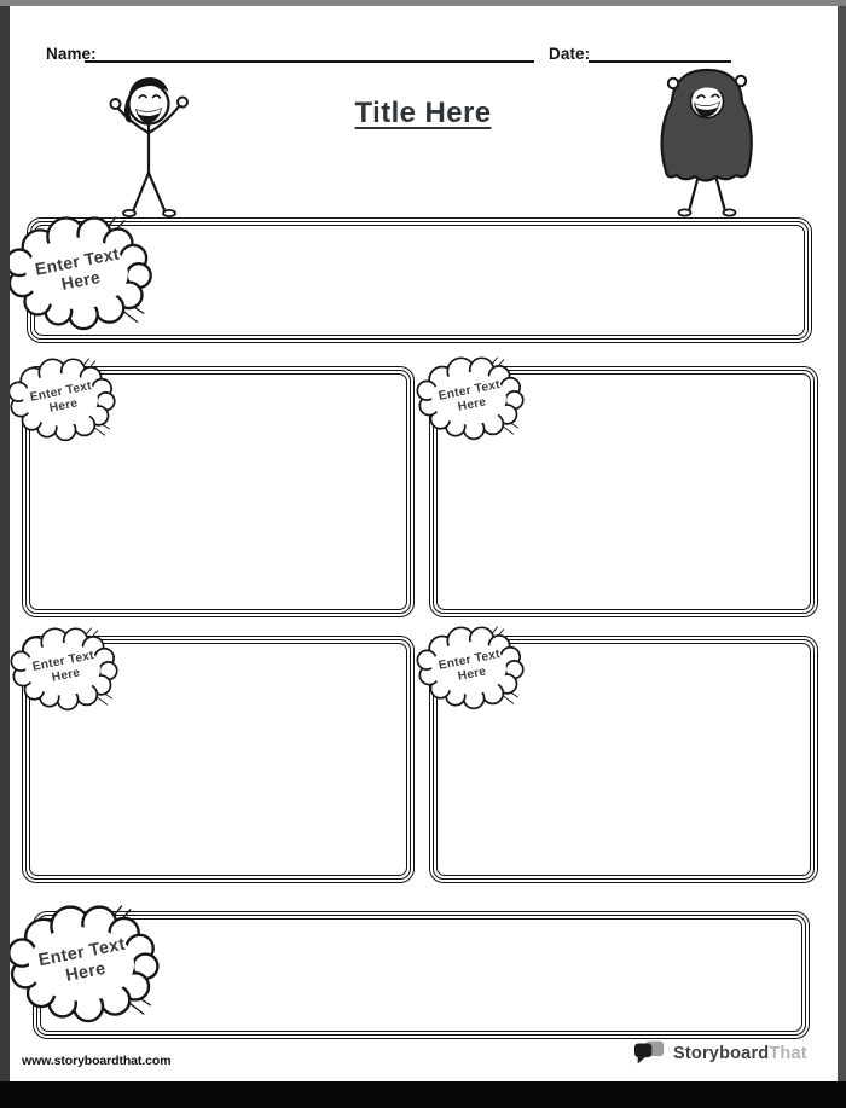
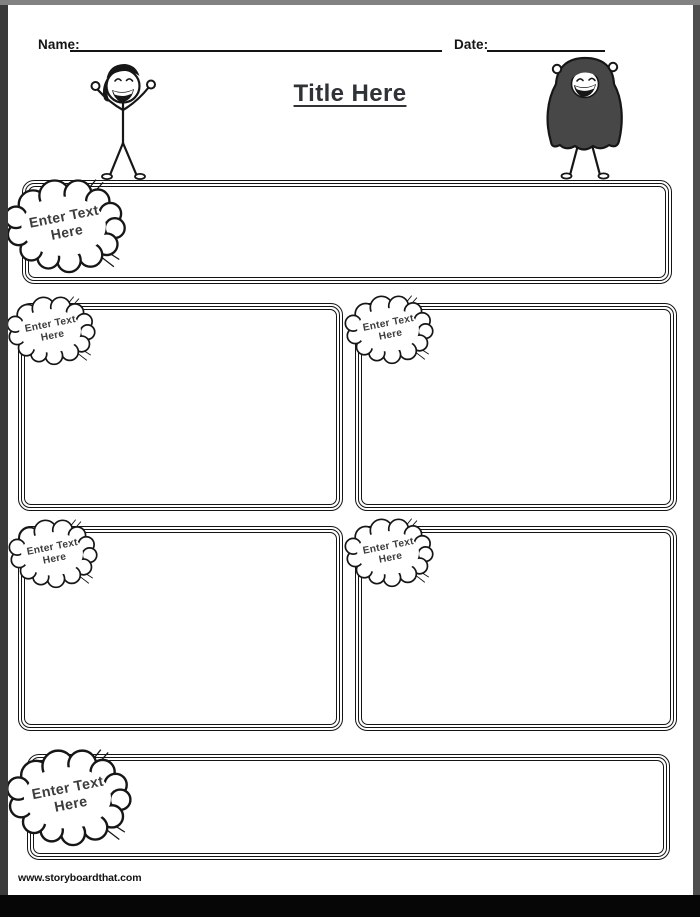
  Name:
  Date:
  Title Here
  www.storyboardthat.com
- StoryboardThat
